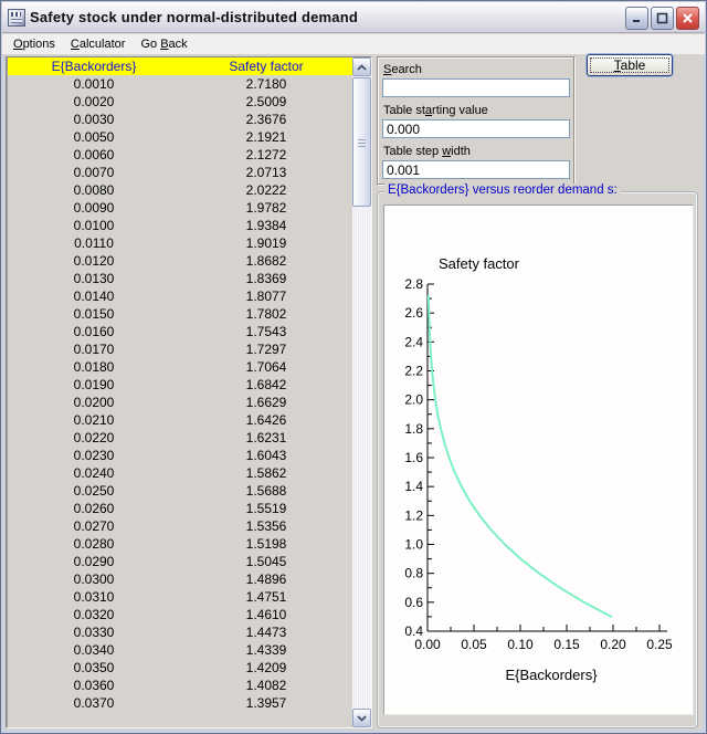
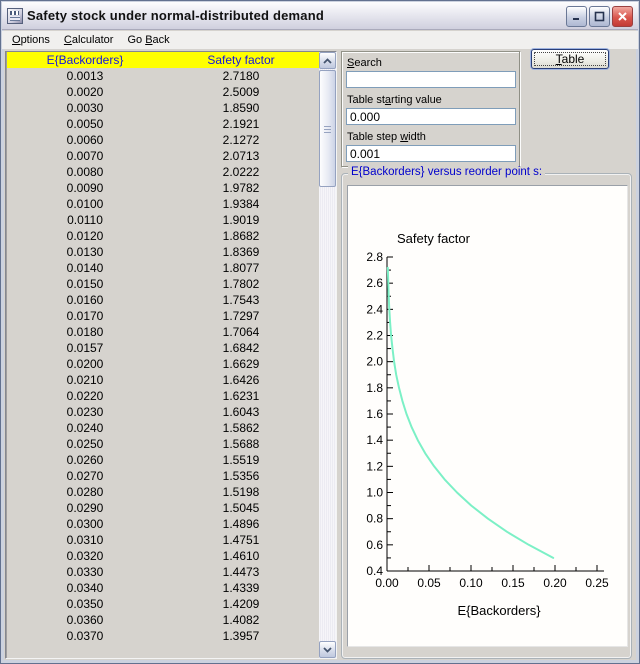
  Safety stock under normal-distributed demand
  Options
  Calculator
  Go Back
  E{Backorders}
  Safety factor
- 0.0010
+ 0.0013
  2.7180
  0.0020
  2.5009
  0.0030
- 2.3676
+ 1.8590
  0.0050
  2.1921
  0.0060
  2.1272
  0.0070
  2.0713
  0.0080
  2.0222
  0.0090
  1.9782
  0.0100
  1.9384
  0.0110
  1.9019
  0.0120
  1.8682
  0.0130
  1.8369
  0.0140
  1.8077
  0.0150
  1.7802
  0.0160
  1.7543
  0.0170
  1.7297
  0.0180
  1.7064
- 0.0190
+ 0.0157
  1.6842
  0.0200
  1.6629
  0.0210
  1.6426
  0.0220
  1.6231
  0.0230
  1.6043
  0.0240
  1.5862
  0.0250
  1.5688
  0.0260
  1.5519
  0.0270
  1.5356
  0.0280
  1.5198
  0.0290
  1.5045
  0.0300
  1.4896
  0.0310
  1.4751
  0.0320
  1.4610
  0.0330
  1.4473
  0.0340
  1.4339
  0.0350
  1.4209
  0.0360
  1.4082
  0.0370
  1.3957
  Search
  Table starting value
  0.000
  Table step width
  0.001
  Table
- E{Backorders} versus reorder demand s:
+ E{Backorders} versus reorder point s:
  0.00
  0.05
  0.10
  0.15
  0.20
  0.25
  0.4
  0.6
  0.8
  1.0
  1.2
  1.4
  1.6
  1.8
  2.0
  2.2
  2.4
  2.6
  2.8
  Safety factor
  E{Backorders}
